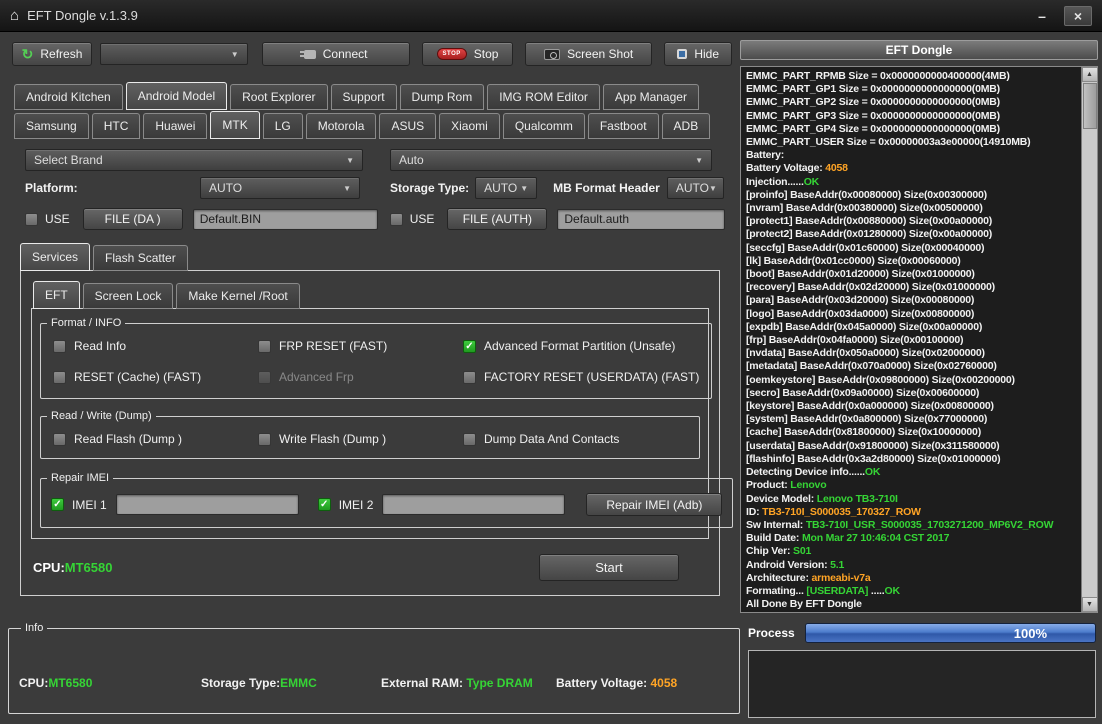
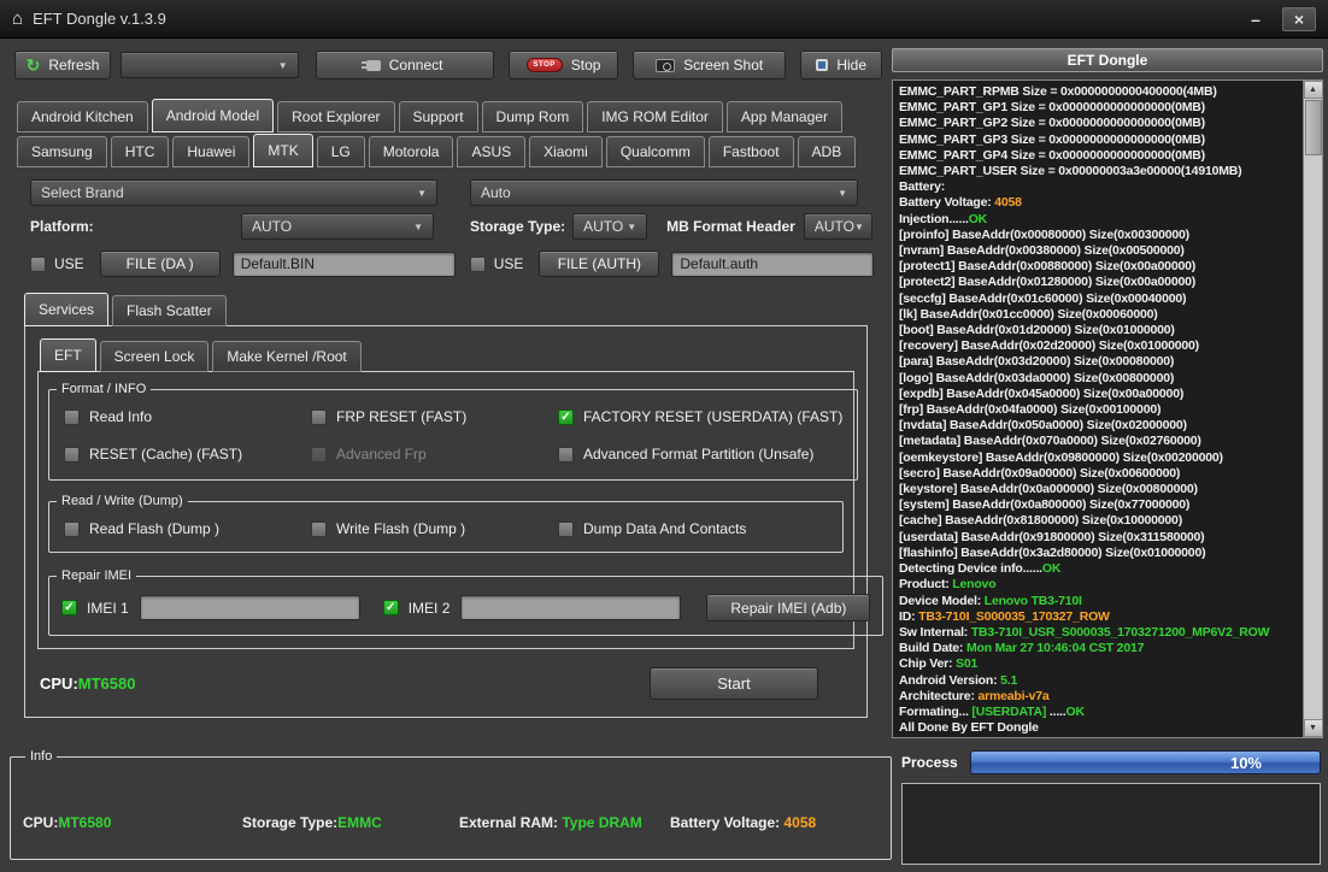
  ⌂
  EFT Dongle v.1.3.9
  –
  ×
  ↻
  Refresh
  Connect
  Stop
  Screen Shot
  Hide
  Android Kitchen
  Android Model
  Root Explorer
  Support
  Dump Rom
  IMG ROM Editor
  App Manager
  Samsung
  HTC
  Huawei
  MTK
  LG
  Motorola
  ASUS
  Xiaomi
  Qualcomm
  Fastboot
  ADB
  Select Brand
  Auto
  Platform:
  AUTO
  Storage Type:
  AUTO
  MB Format Header
  AUTO
  USE
  FILE (DA )
  Default.BIN
  USE
  FILE (AUTH)
  Default.auth
  Services
  Flash Scatter
  EFT
  Screen Lock
  Make Kernel /Root
  Format / INFO
  Read Info
  FRP RESET (FAST)
- Advanced Format Partition (Unsafe)
+ FACTORY RESET (USERDATA) (FAST)
  RESET (Cache) (FAST)
  Advanced Frp
- FACTORY RESET (USERDATA) (FAST)
+ Advanced Format Partition (Unsafe)
  Read / Write (Dump)
  Read Flash (Dump )
  Write Flash (Dump )
  Dump Data And Contacts
  Repair IMEI
  IMEI 1
  IMEI 2
  Repair IMEI (Adb)
  CPU:
  MT6580
  Start
  EFT Dongle
  EMMC_PART_RPMB Size = 0x0000000000400000(4MB)
  EMMC_PART_GP1 Size = 0x0000000000000000(0MB)
  EMMC_PART_GP2 Size = 0x0000000000000000(0MB)
  EMMC_PART_GP3 Size = 0x0000000000000000(0MB)
  EMMC_PART_GP4 Size = 0x0000000000000000(0MB)
  EMMC_PART_USER Size = 0x00000003a3e00000(14910MB)
  Battery:
  Battery Voltage: 4058
  Injection......OK
  [proinfo] BaseAddr(0x00080000) Size(0x00300000)
  [nvram] BaseAddr(0x00380000) Size(0x00500000)
  [protect1] BaseAddr(0x00880000) Size(0x00a00000)
  [protect2] BaseAddr(0x01280000) Size(0x00a00000)
  [seccfg] BaseAddr(0x01c60000) Size(0x00040000)
  [lk] BaseAddr(0x01cc0000) Size(0x00060000)
  [boot] BaseAddr(0x01d20000) Size(0x01000000)
  [recovery] BaseAddr(0x02d20000) Size(0x01000000)
  [para] BaseAddr(0x03d20000) Size(0x00080000)
  [logo] BaseAddr(0x03da0000) Size(0x00800000)
  [expdb] BaseAddr(0x045a0000) Size(0x00a00000)
  [frp] BaseAddr(0x04fa0000) Size(0x00100000)
  [nvdata] BaseAddr(0x050a0000) Size(0x02000000)
  [metadata] BaseAddr(0x070a0000) Size(0x02760000)
  [oemkeystore] BaseAddr(0x09800000) Size(0x00200000)
  [secro] BaseAddr(0x09a00000) Size(0x00600000)
  [keystore] BaseAddr(0x0a000000) Size(0x00800000)
  [system] BaseAddr(0x0a800000) Size(0x77000000)
  [cache] BaseAddr(0x81800000) Size(0x10000000)
  [userdata] BaseAddr(0x91800000) Size(0x311580000)
  [flashinfo] BaseAddr(0x3a2d80000) Size(0x01000000)
  Detecting Device info......OK
  Product: Lenovo
  Device Model: Lenovo TB3-710I
  ID: TB3-710I_S000035_170327_ROW
  Sw Internal: TB3-710I_USR_S000035_1703271200_MP6V2_ROW
  Build Date: Mon Mar 27 10:46:04 CST 2017
  Chip Ver: S01
  Android Version: 5.1
  Architecture: armeabi-v7a
  Formating... [USERDATA] .....OK
  All Done By EFT Dongle
  Process
- 100%
+ 10%
  Info
  CPU:MT6580
  Storage Type:EMMC
  External RAM: Type DRAM
  Battery Voltage: 4058
